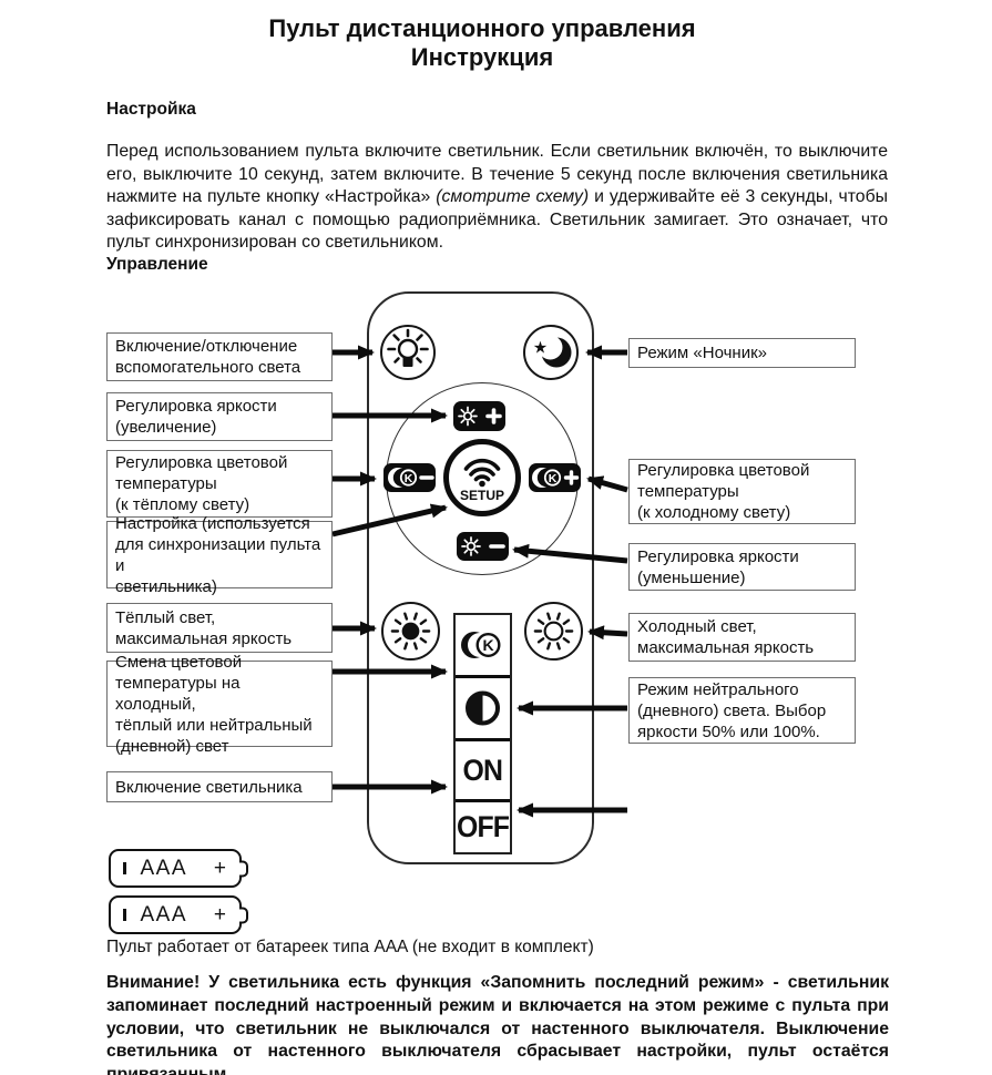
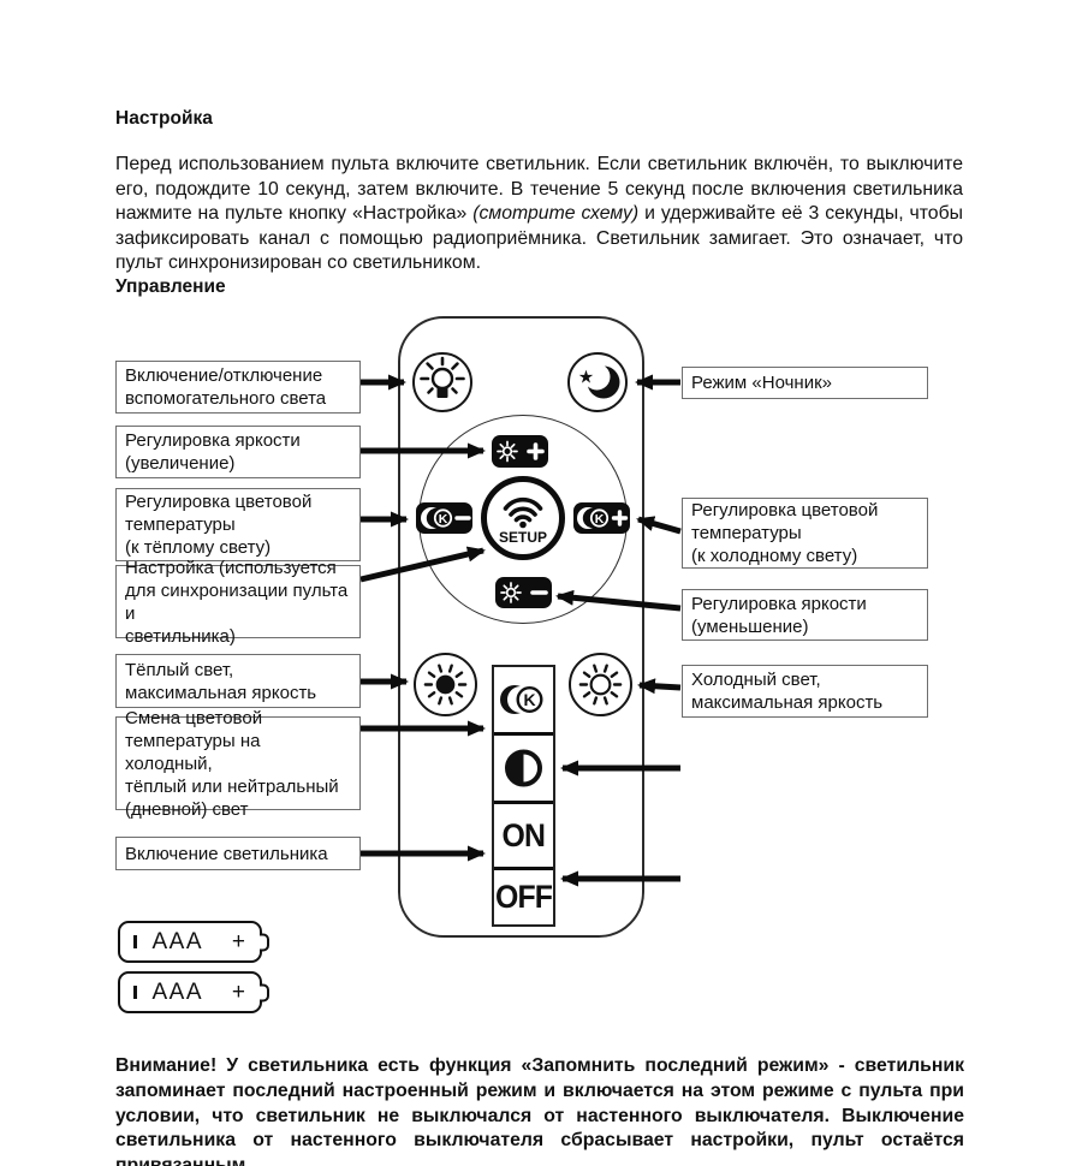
- Пульт дистанционного управления
- Инструкция
  Настройка
- Перед использованием пульта включите светильник. Если светильник включён, то выключите его, выключите 10 секунд, затем включите. В течение 5 секунд после включения светильника нажмите на пульте кнопку «Настройка» (смотрите схему) и удерживайте её 3 секунды, чтобы зафиксировать канал с помощью радиоприёмника. Светильник замигает. Это означает, что пульт синхронизирован со светильником.
+ Перед использованием пульта включите светильник. Если светильник включён, то выключите его, подождите 10 секунд, затем включите. В течение 5 секунд после включения светильника нажмите на пульте кнопку «Настройка» (смотрите схему) и удерживайте её 3 секунды, чтобы зафиксировать канал с помощью радиоприёмника. Светильник замигает. Это означает, что пульт синхронизирован со светильником.
  Управление
  ★
  K
  K
  SETUP
  K
  ON
  OFF
  Включение/отключение
  вспомогательного света
  Регулировка яркости
  (увеличение)
  Регулировка цветовой
  температуры
  (к тёплому свету)
  Настройка (используется
  для синхронизации пульта и
  светильника)
  Тёплый свет,
  максимальная яркость
  Смена цветовой
  температуры на холодный,
  тёплый или нейтральный
  (дневной) свет
  Включение светильника
  Режим «Ночник»
  Регулировка цветовой
  температуры
  (к холодному свету)
  Регулировка яркости
  (уменьшение)
  Холодный свет,
  максимальная яркость
- Режим нейтрального
- (дневного) света. Выбор
- яркости 50% или 100%.
  AAA
  +
  AAA
  +
- Пульт работает от батареек типа AAA (не входит в комплект)
  Внимание! У светильника есть функция «Запомнить последний режим» - светильник запоминает последний настроенный режим и включается на этом режиме с пульта при условии, что светильник не выключался от настенного выключателя. Выключение светильника от настенного выключателя сбрасывает настройки, пульт остаётся
